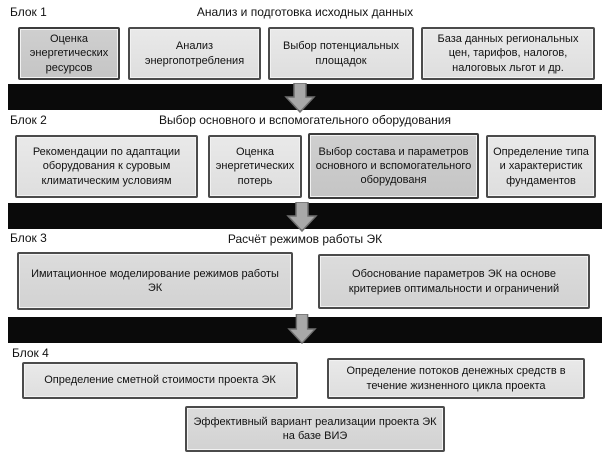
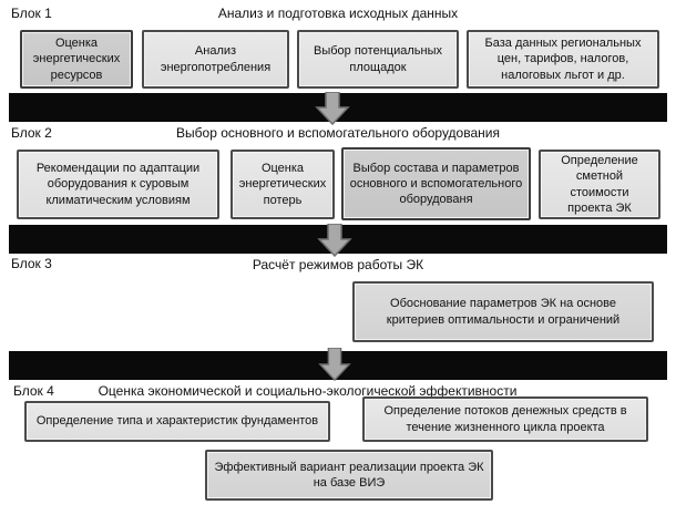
  Блок 1
  Анализ и подготовка исходных данных
  Оценка энергетических ресурсов
  Анализ энергопотребления
  Выбор потенциальных площадок
  База данных региональных цен, тарифов, налогов, налоговых льгот и др.
  Блок 2
  Выбор основного и вспомогательного оборудования
  Рекомендации по адаптации оборудования к суровым климатическим условиям
  Оценка энергетических потерь
  Выбор состава и параметров основного и вспомогательного оборудованя
- Определение типа и характеристик фундаментов
+ Определение сметной стоимости проекта ЭК
  Блок 3
  Расчёт режимов работы ЭК
- Имитационное моделирование режимов работы ЭК
  Обоснование параметров ЭК на основе критериев оптимальности и ограничений
  Блок 4
+ Оценка экономической и социально-экологической эффективности
- Определение сметной стоимости проекта ЭК
+ Определение типа и характеристик фундаментов
  Определение потоков денежных средств в течение жизненного цикла проекта
  Эффективный вариант реализации проекта ЭК на базе ВИЭ
